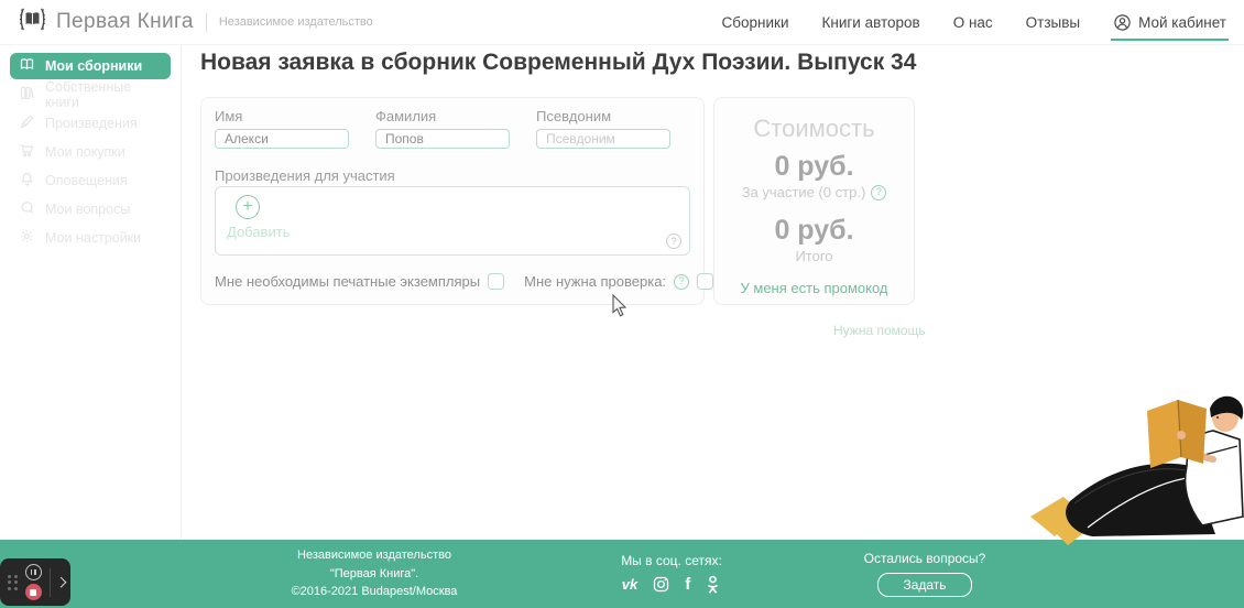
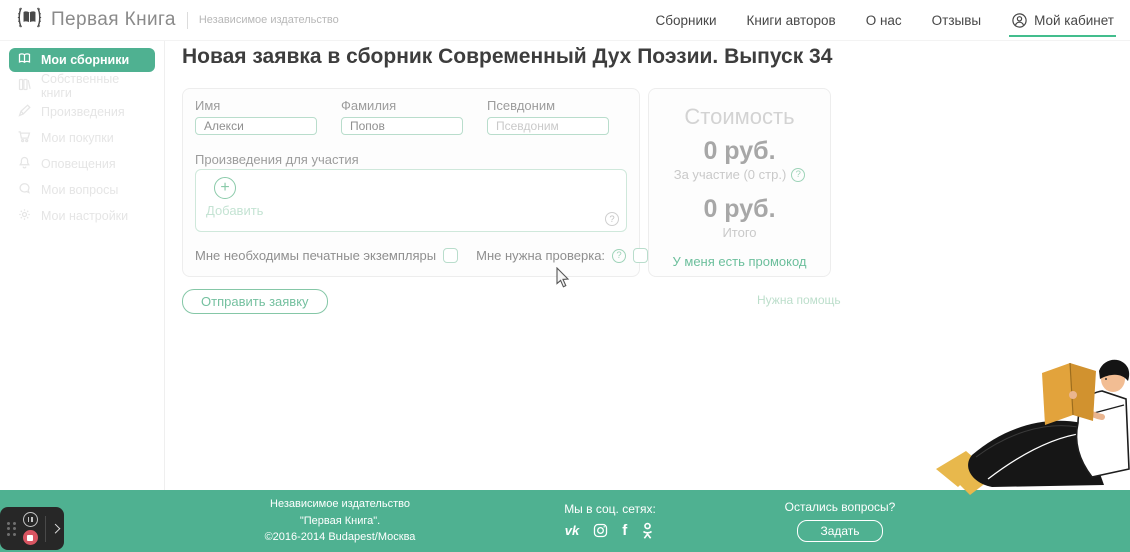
  Первая Книга
  Независимое издательство
  Сборники
  Книги авторов
  О нас
  Отзывы
  Мой кабинет
  Мои сборники
  Собственные книги
  Произведения
  Мои покупки
  Оповещения
  Мои вопросы
  Мои настройки
  Новая заявка в сборник Современный Дух Поэзии. Выпуск 34
  Имя
  Алекси
  Фамилия
  Попов
  Псевдоним
  Псевдоним
  Произведения для участия
  +
  Добавить
  ?
  Мне необходимы печатные экземпляры
  Мне нужна проверка:
  ?
  Стоимость
  0 руб.
  За участие (0 стр.)
  ?
  0 руб.
  Итого
  У меня есть промокод
+ Отправить заявку
  Нужна помощь
  Независимое издательство
  "Первая Книга".
- ©2016-2021 Budapest/Москва
+ ©2016-2014 Budapest/Москва
  Мы в соц. сетях:
  vk
  f
  Остались вопросы?
  Задать
